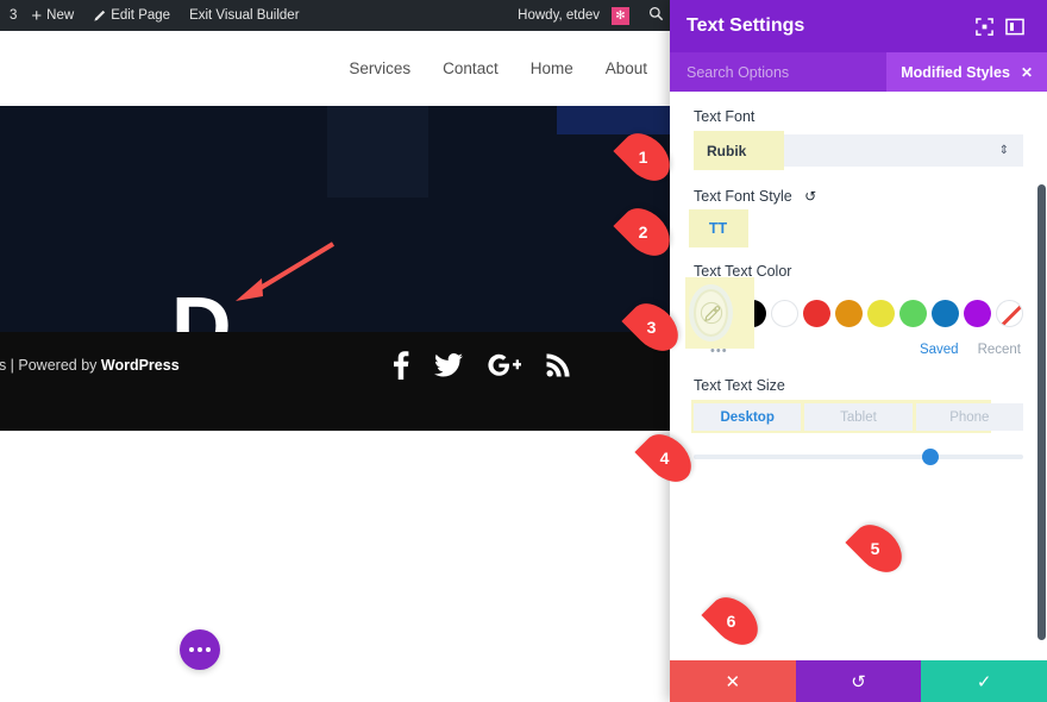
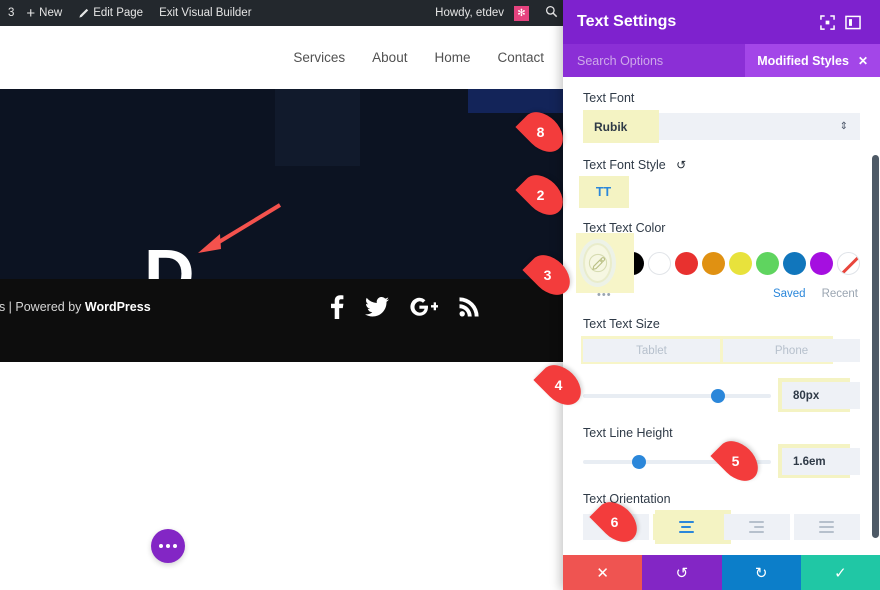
  3
  +
  New
  Edit Page
  Exit Visual Builder
  Howdy, etdev
  ✻
  Services
- Contact
+ About
  Home
- About
+ Contact
  D
  s | Powered by WordPress
  Text Settings
  Search Options
  Modified Styles
  ✕
  Text Font
  Rubik
  ⇕
  Text Font Style
  ↺
  TT
  Text Text Color
  •••
  Saved
  Recent
  Text Text Size
- Desktop
  Tablet
  Phone
+ 80px
+ Text Line Height
+ 1.6em
+ Text Orientation
  ✕
  ↺
+ ↻
  ✓
- 1
+ 8
  2
  3
  4
  5
  6
